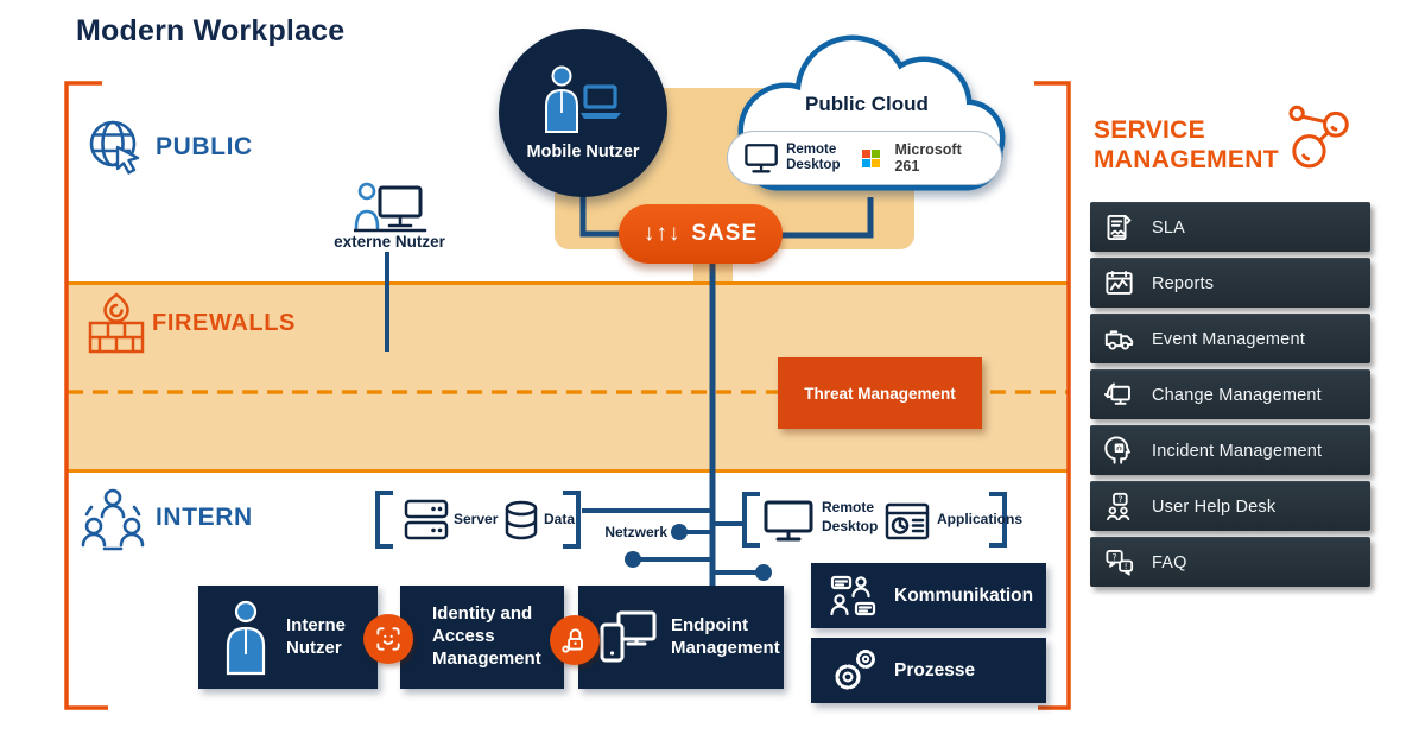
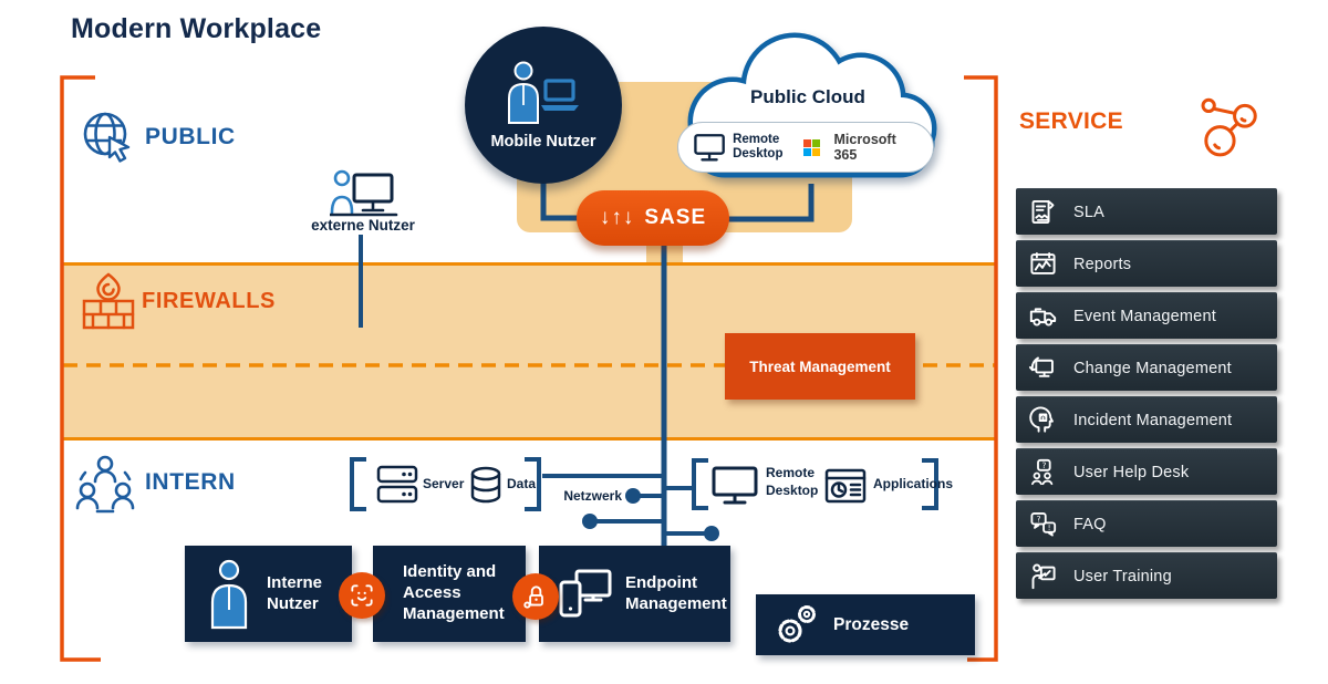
  Modern Workplace
  PUBLIC
  FIREWALLS
  INTERN
  externe Nutzer
  Mobile Nutzer
  Public Cloud
  Remote
  Desktop
- Microsoft 261
+ Microsoft 365
  ↓↑↓
  SASE
  Threat Management
  Server
  Data
  Netzwerk
  Remote
  Desktop
  Applications
  Interne
  Nutzer
  Identity and
  Access
  Management
  Endpoint
  Management
- Kommunikation
  Prozesse
  SERVICE
- MANAGEMENT
  SLA
  Reports
  Event Management
  Change Management
  Incident Management
  ?
  User Help Desk
  ?
  !
  FAQ
+ User Training
